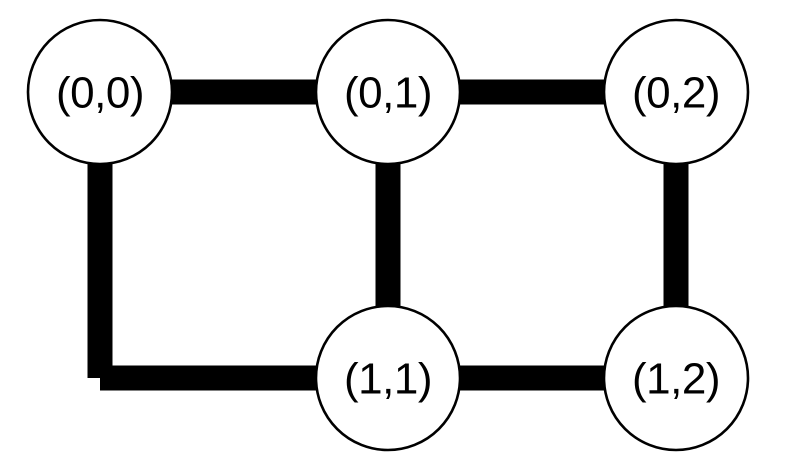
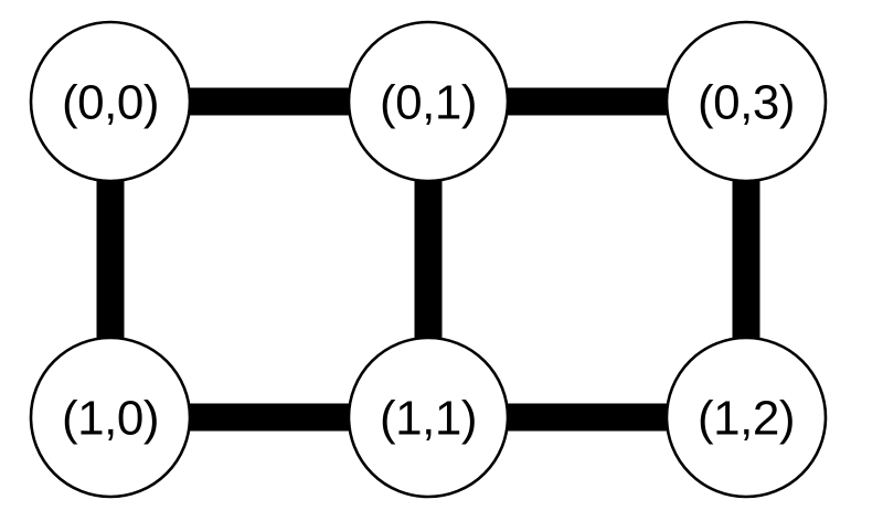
  (0,0)
  (0,1)
- (0,2)
+ (0,3)
+ (1,0)
  (1,1)
  (1,2)
